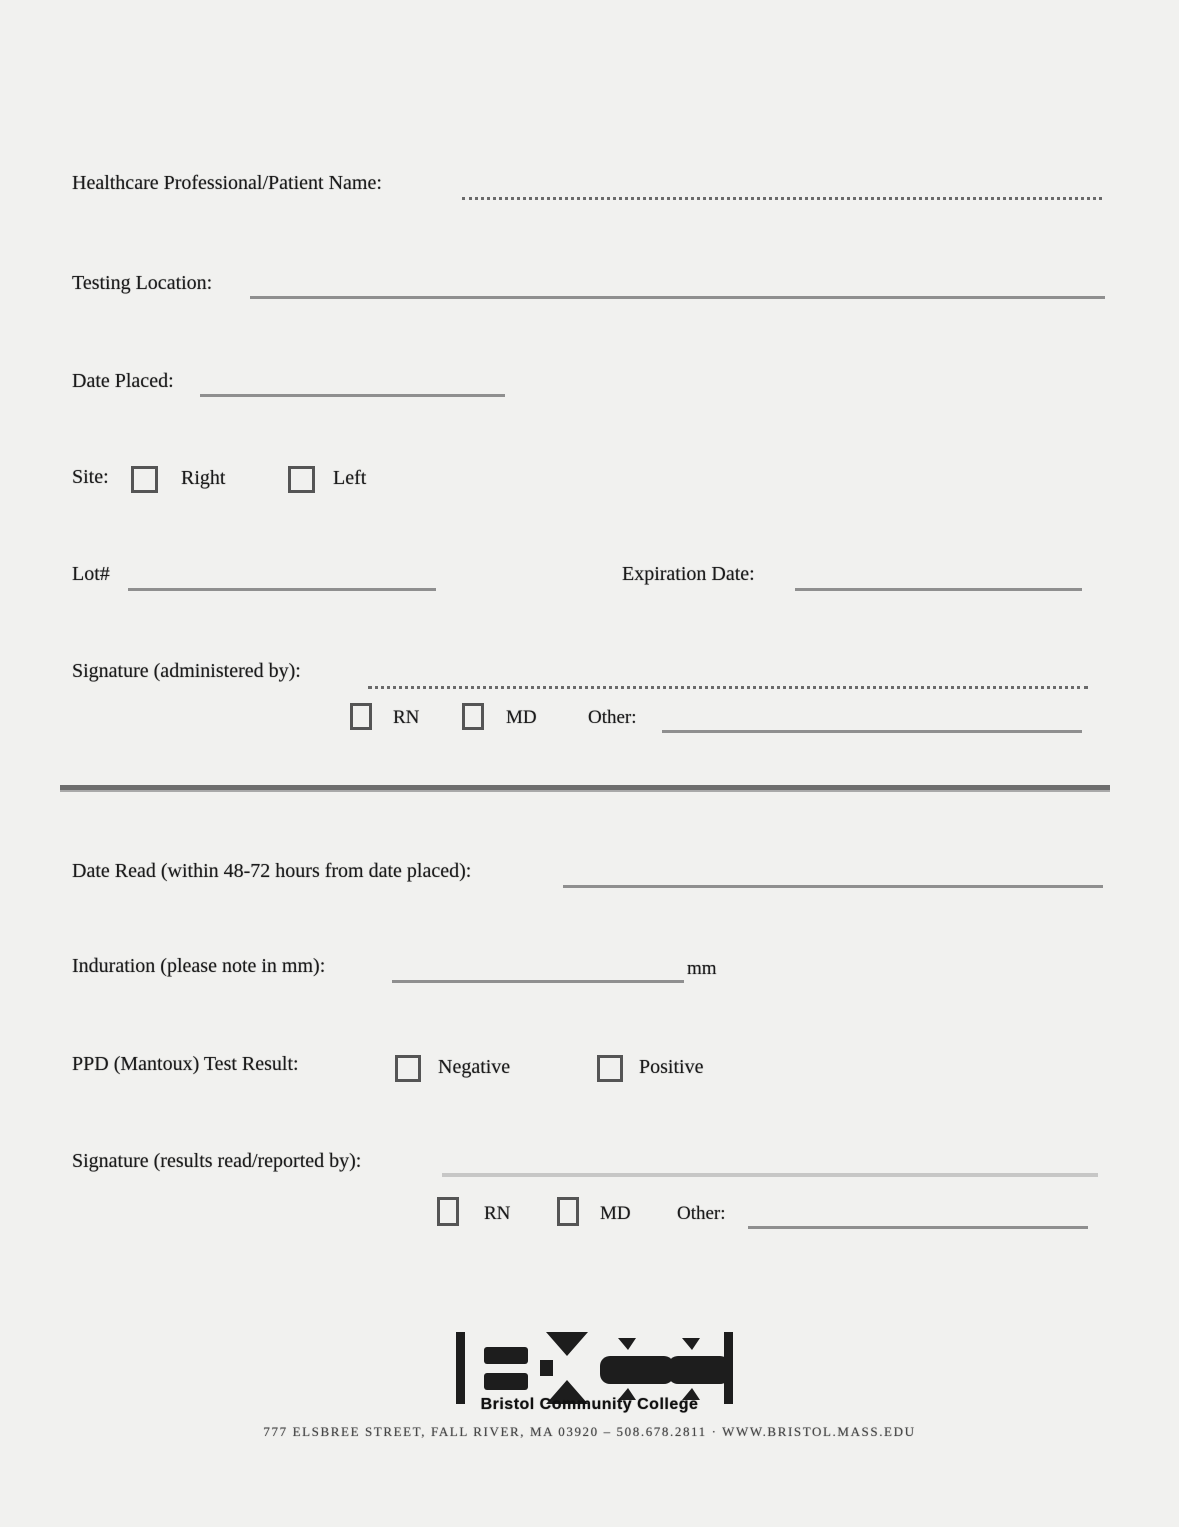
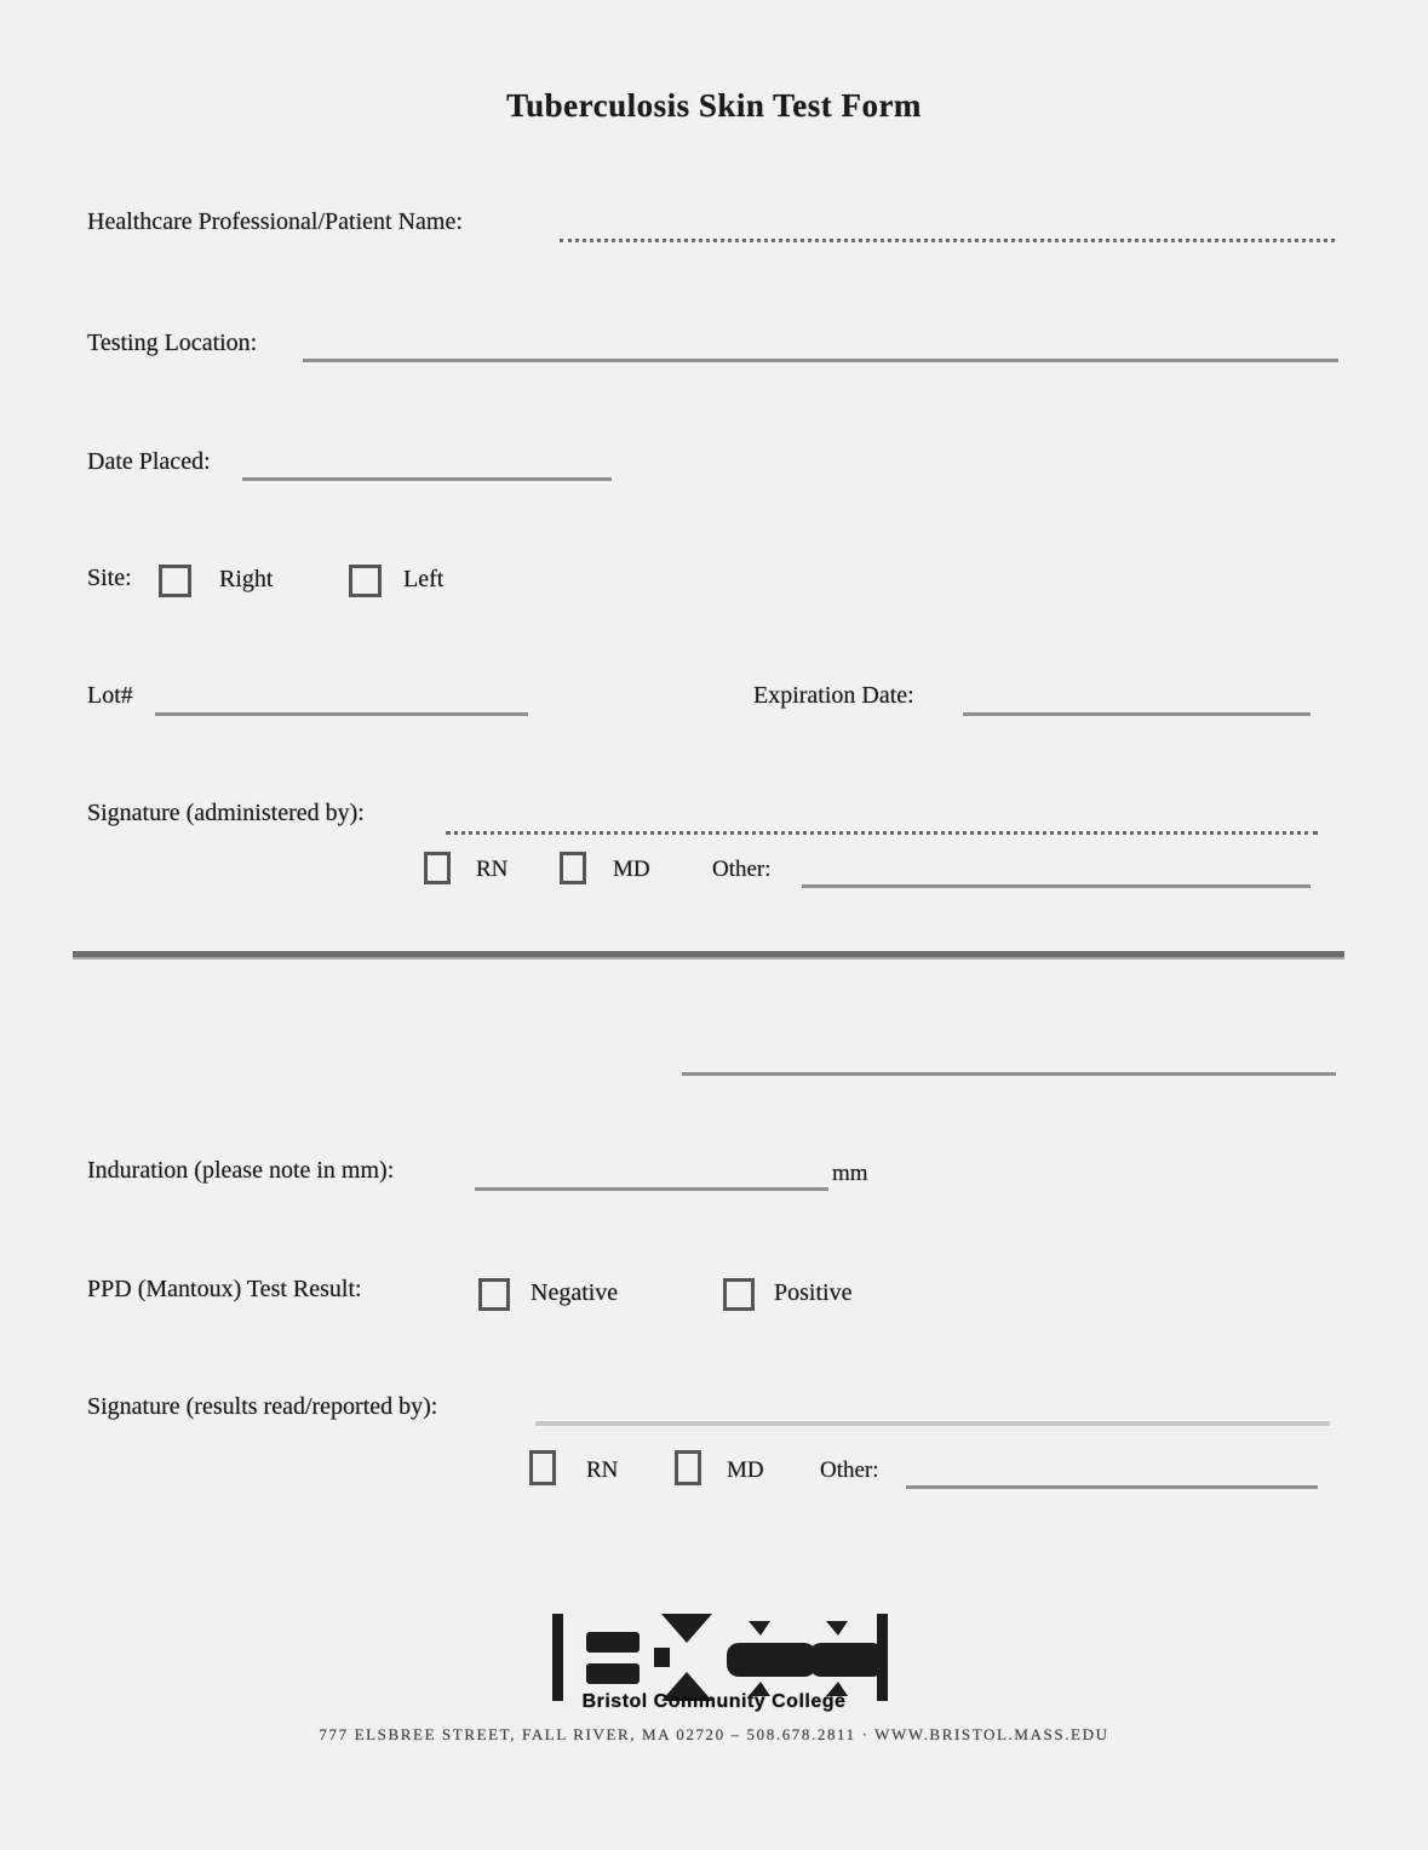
+ Tuberculosis Skin Test Form
  Healthcare Professional/Patient Name:
  Testing Location:
  Date Placed:
  Site:
  Right
  Left
  Lot#
  Expiration Date:
  Signature (administered by):
  RN
  MD
  Other:
- Date Read (within 48-72 hours from date placed):
  Induration (please note in mm):
  mm
  PPD (Mantoux) Test Result:
  Negative
  Positive
  Signature (results read/reported by):
  RN
  MD
  Other:
  Bristol Community College
- 777 ELSBREE STREET, FALL RIVER, MA 03920 – 508.678.2811 · WWW.BRISTOL.MASS.EDU
+ 777 ELSBREE STREET, FALL RIVER, MA 02720 – 508.678.2811 · WWW.BRISTOL.MASS.EDU
